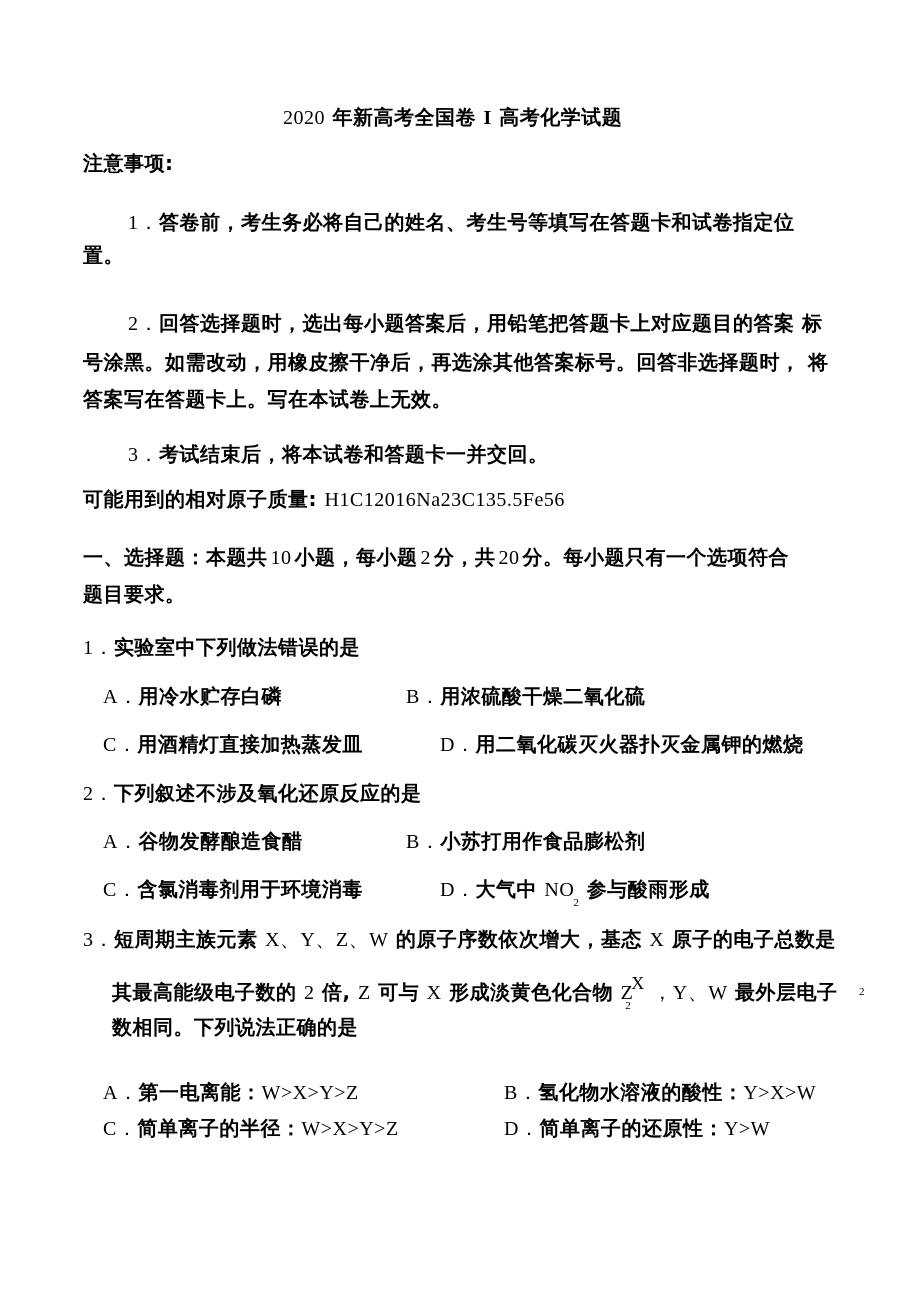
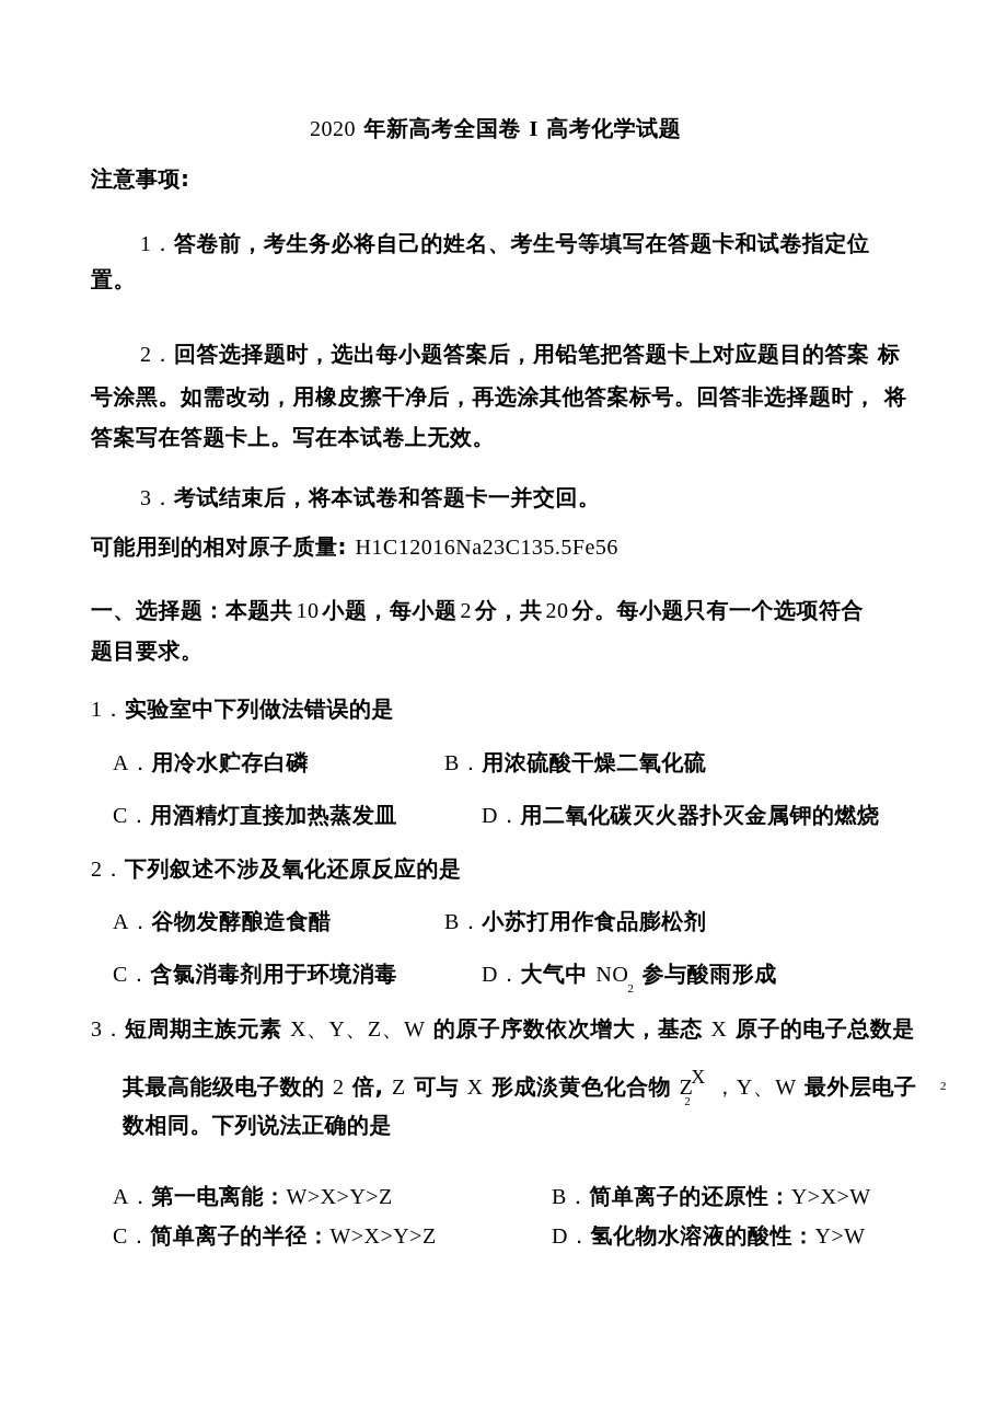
  2020 年新高考全国卷 I 高考化学试题
  注意事项:
  1．答卷前，考生务必将自己的姓名、考生号等填写在答题卡和试卷指定位
  置。
  2．回答选择题时，选出每小题答案后，用铅笔把答题卡上对应题目的答案 标
  号涂黑。如需改动，用橡皮擦干净后，再选涂其他答案标号。回答非选择题时， 将
  答案写在答题卡上。写在本试卷上无效。
  3．考试结束后，将本试卷和答题卡一并交回。
  可能用到的相对原子质量: H1C12016Na23C135.5Fe56
  一、选择题：本题共 10 小题，每小题 2 分，共 20 分。每小题只有一个选项符合
  题目要求。
  1．实验室中下列做法错误的是
  A．用冷水贮存白磷
  B．用浓硫酸干燥二氧化硫
  C．用酒精灯直接加热蒸发皿
  D．用二氧化碳灭火器扑灭金属钾的燃烧
  2．下列叙述不涉及氧化还原反应的是
  A．谷物发酵酿造食醋
  B．小苏打用作食品膨松剂
  C．含氯消毒剂用于环境消毒
  D．大气中 NO2 参与酸雨形成
  3．短周期主族元素 X、Y、Z、W 的原子序数依次增大，基态 X 原子的电子总数是
  其最高能级电子数的 2 倍, Z 可与 X 形成淡黄色化合物 Z2X ，Y、W 最外层电子 2
  数相同。下列说法正确的是
  A．第一电离能：W>X>Y>Z
- B．氢化物水溶液的酸性：Y>X>W
+ B．简单离子的还原性：Y>X>W
  C．简单离子的半径：W>X>Y>Z
- D．简单离子的还原性：Y>W
+ D．氢化物水溶液的酸性：Y>W
